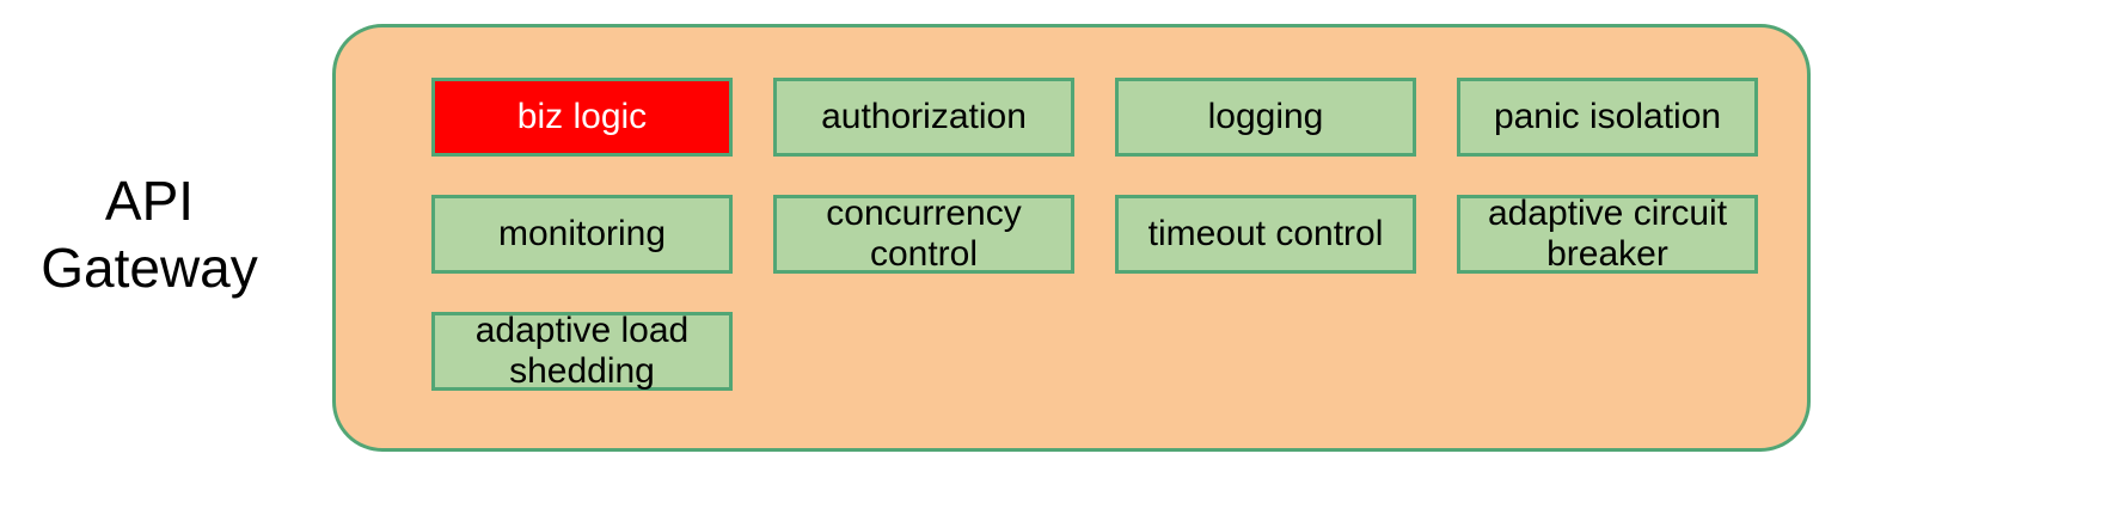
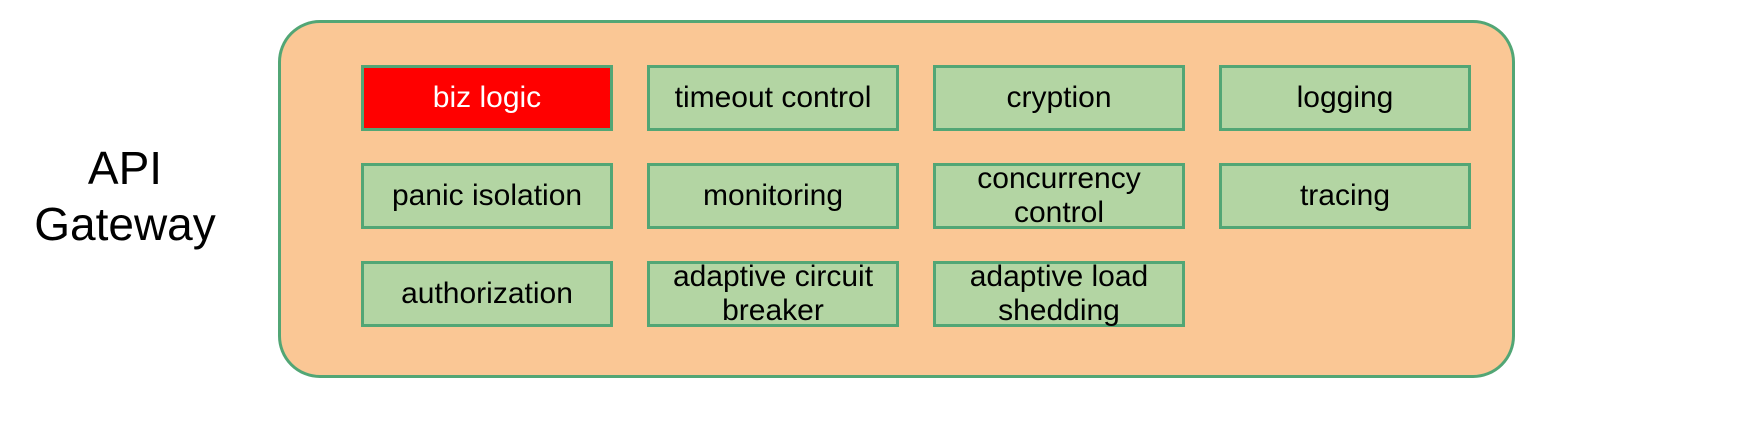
  API
  Gateway
  biz logic
- authorization
+ timeout control
+ cryption
  logging
  panic isolation
  monitoring
  concurrency
  control
+ tracing
- timeout control
+ authorization
  adaptive circuit
  breaker
  adaptive load
  shedding
